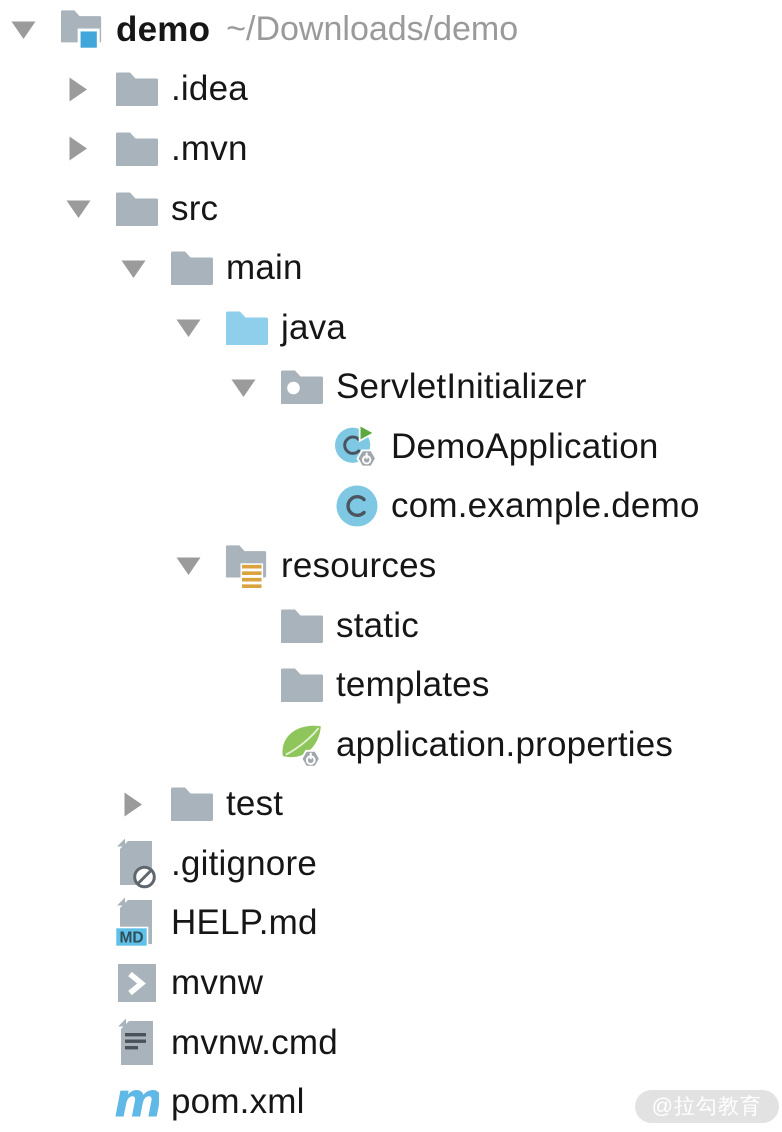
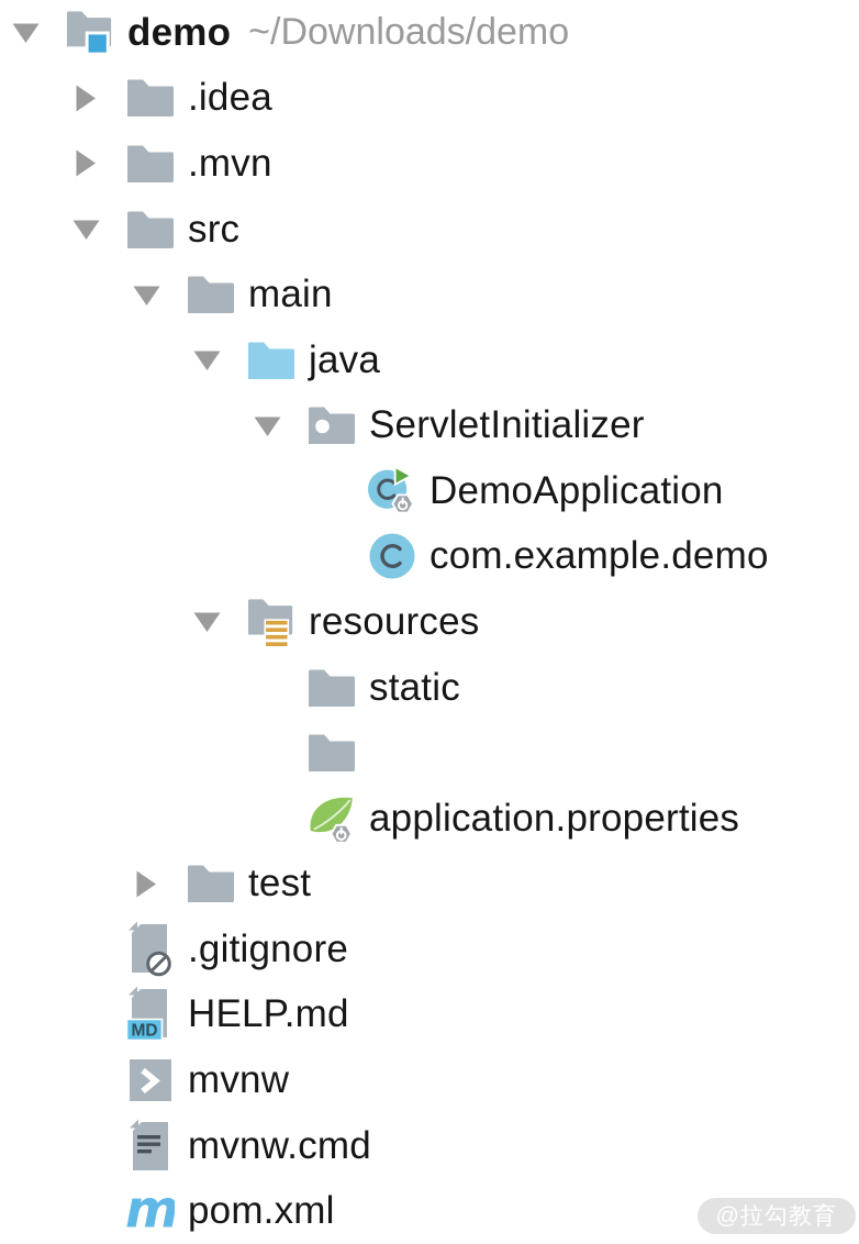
  demo
  ~/Downloads/demo
  .idea
  .mvn
  src
  main
  java
  ServletInitializer
  DemoApplication
  com.example.demo
  resources
  static
- templates
  application.properties
  test
  .gitignore
  MD
  HELP.md
  mvnw
  mvnw.cmd
  m
  pom.xml
  @拉勾教育
